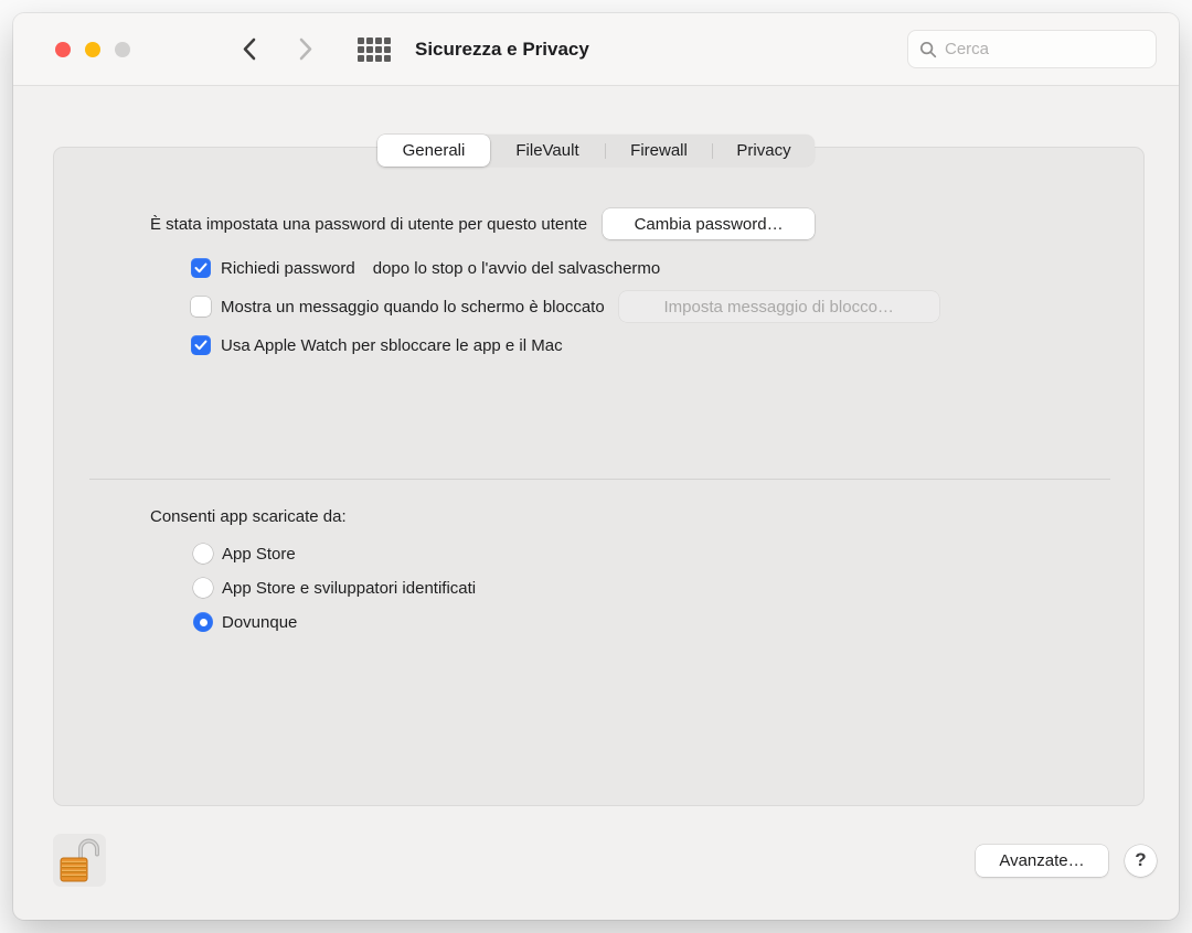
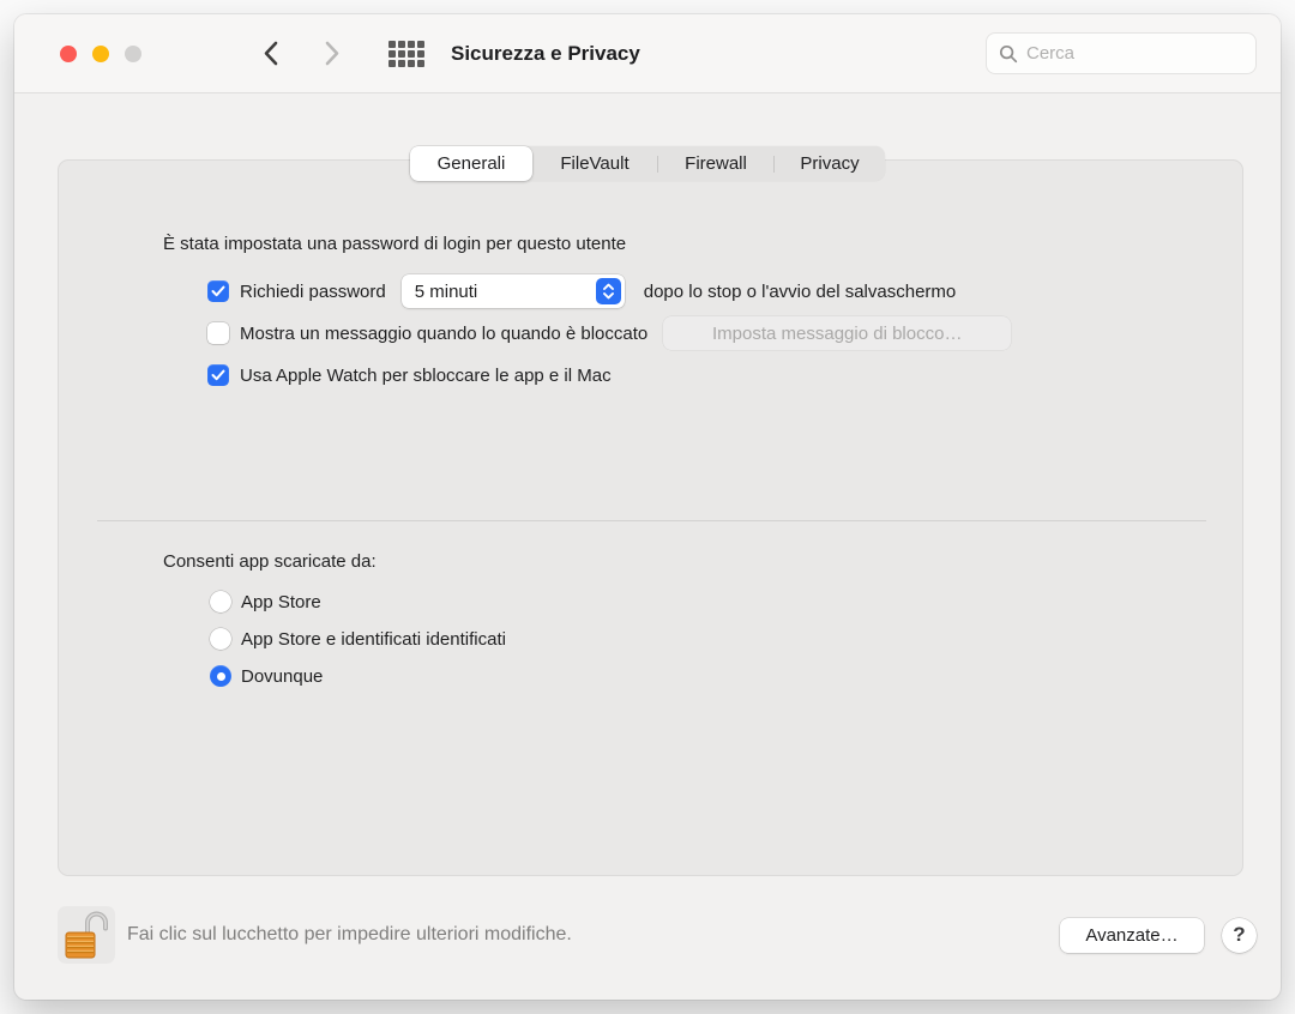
  Sicurezza e Privacy
  Cerca
  Generali
  FileVault
  Firewall
  Privacy
- È stata impostata una password di utente per questo utente
+ È stata impostata una password di login per questo utente
- Cambia password…
  Richiedi password
+ 5 minuti
  dopo lo stop o l'avvio del salvaschermo
- Mostra un messaggio quando lo schermo è bloccato
+ Mostra un messaggio quando lo quando è bloccato
  Imposta messaggio di blocco…
  Usa Apple Watch per sbloccare le app e il Mac
  Consenti app scaricate da:
  App Store
- App Store e sviluppatori identificati
+ App Store e identificati identificati
  Dovunque
+ Fai clic sul lucchetto per impedire ulteriori modifiche.
  Avanzate…
  ?
